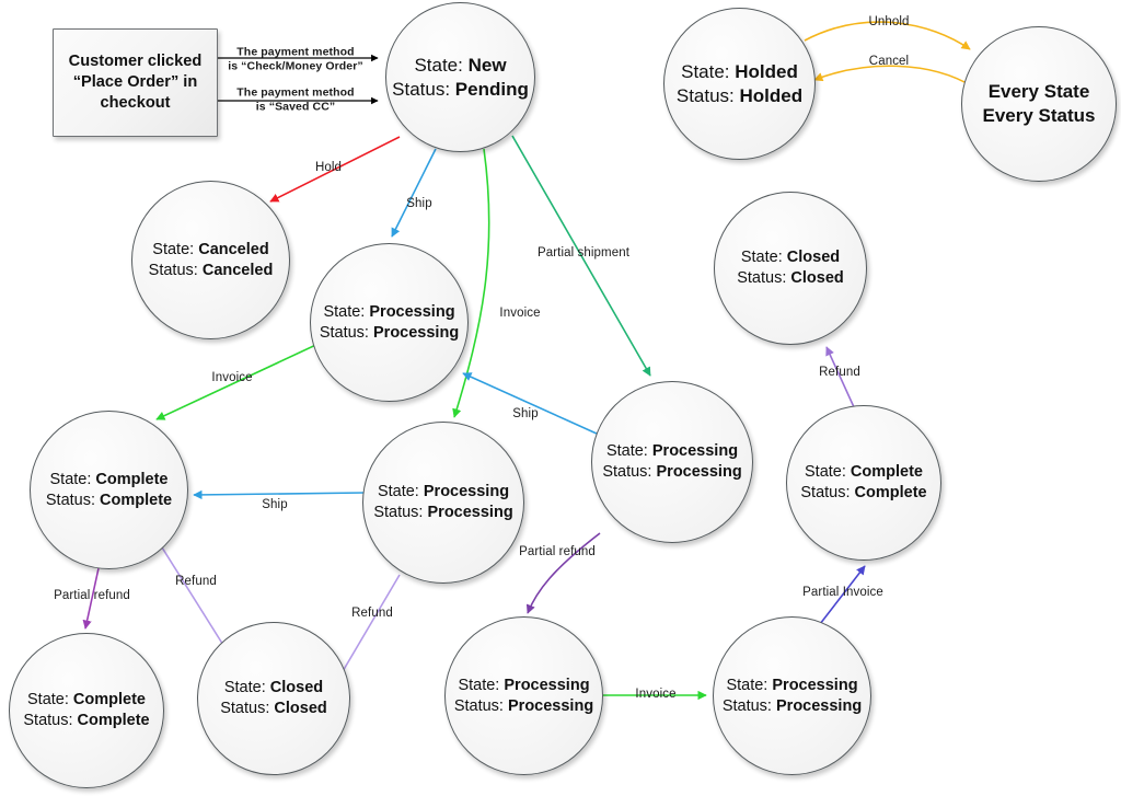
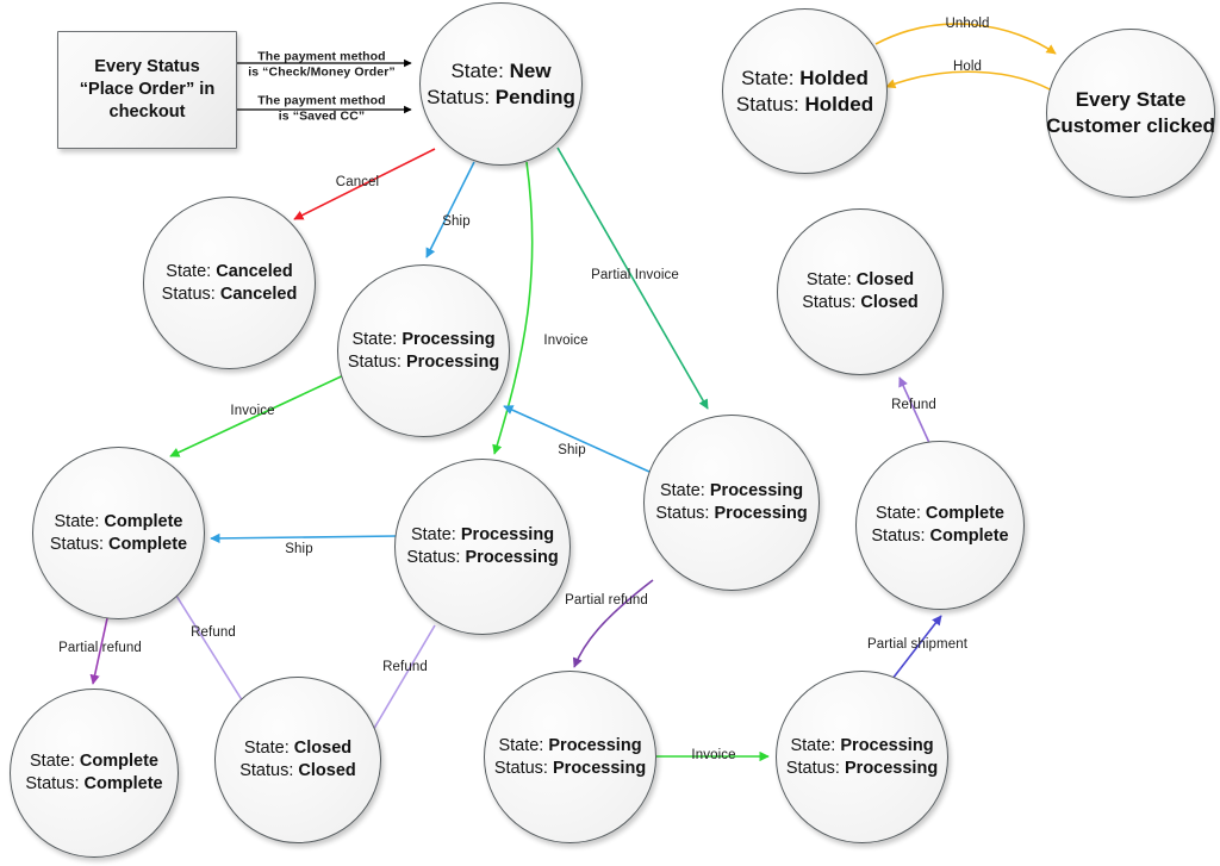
- Customer clicked
+ Every Status
  “Place Order” in
  checkout
  State: New
  Status: Pending
  State: Holded
  Status: Holded
  Every State
- Every Status
+ Customer clicked
  State: Canceled
  Status: Canceled
  State: Closed
  Status: Closed
  State: Processing
  Status: Processing
  State: Processing
  Status: Processing
  State: Complete
  Status: Complete
  State: Complete
  Status: Complete
  State: Processing
  Status: Processing
  State: Complete
  Status: Complete
  State: Closed
  Status: Closed
  State: Processing
  Status: Processing
  State: Processing
  Status: Processing
  The payment method
  is “Check/Money Order”
  The payment method
  is “Saved CC”
- Hold
+ Cancel
  Ship
  Invoice
- Partial shipment
+ Partial Invoice
  Unhold
- Cancel
+ Hold
  Invoice
  Ship
  Ship
  Refund
  Partial refund
  Partial refund
  Refund
  Refund
  Invoice
- Partial Invoice
+ Partial shipment
